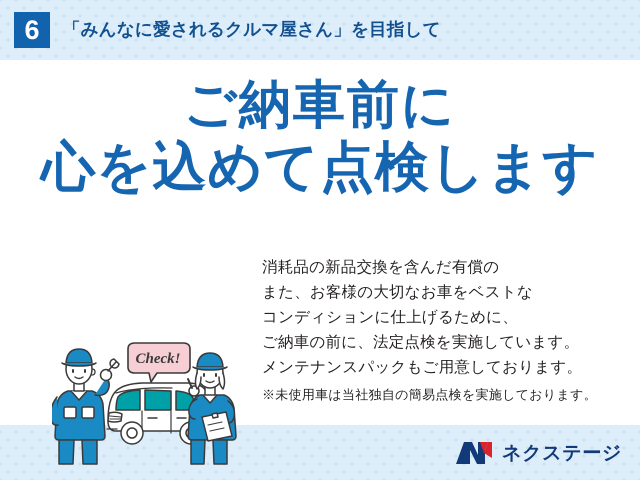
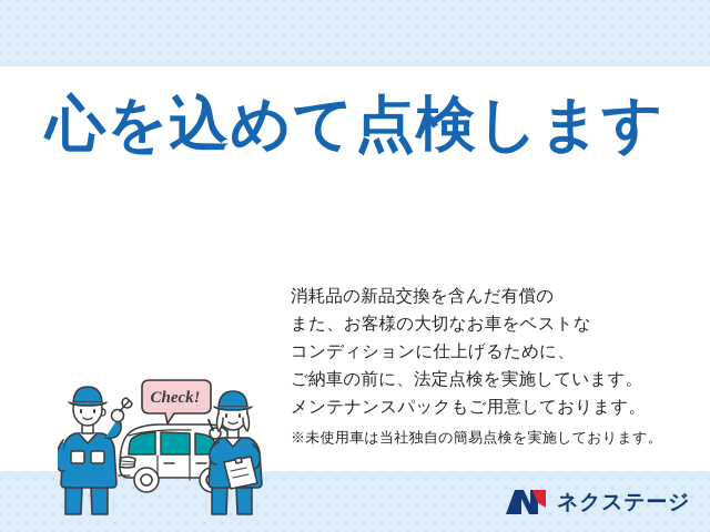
- 6
- 「みんなに愛されるクルマ屋さん」を目指して
- ご納車前に
  心を込めて点検します
  消耗品の新品交換を含んだ有償の
  また、お客様の大切なお車をベストな
  コンディションに仕上げるために、
  ご納車の前に、法定点検を実施しています。
  メンテナンスパックもご用意しております。
  ※未使用車は当社独自の簡易点検を実施しております。
  Check!
  ネクステージ
